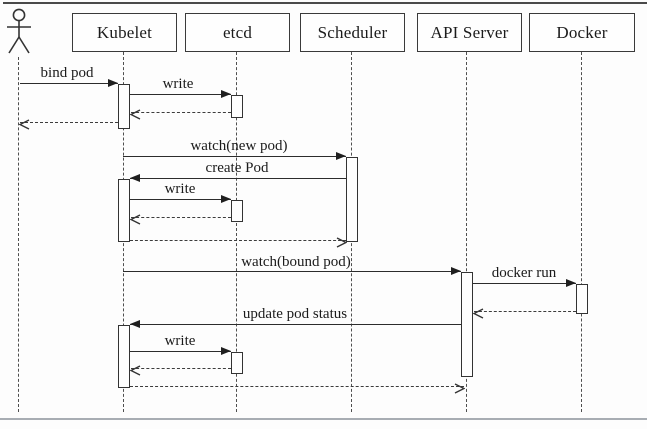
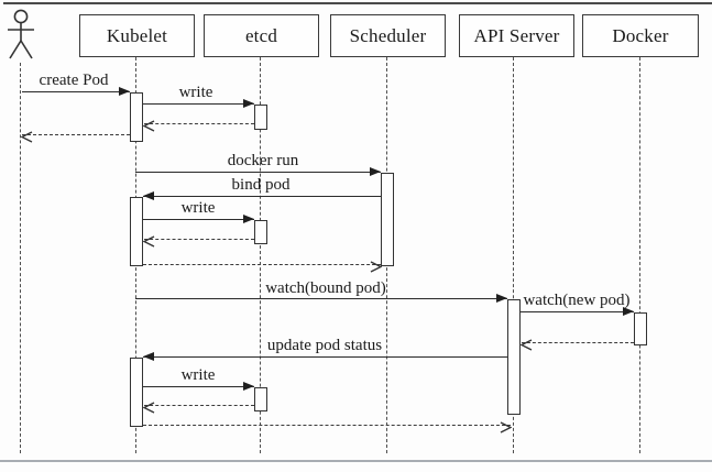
  Kubelet
  etcd
  Scheduler
  API Server
  Docker
- bind pod
+ create Pod
  write
- watch(new pod)
+ docker run
- create Pod
+ bind pod
  write
  watch(bound pod)
- docker run
+ watch(new pod)
  update pod status
  write
